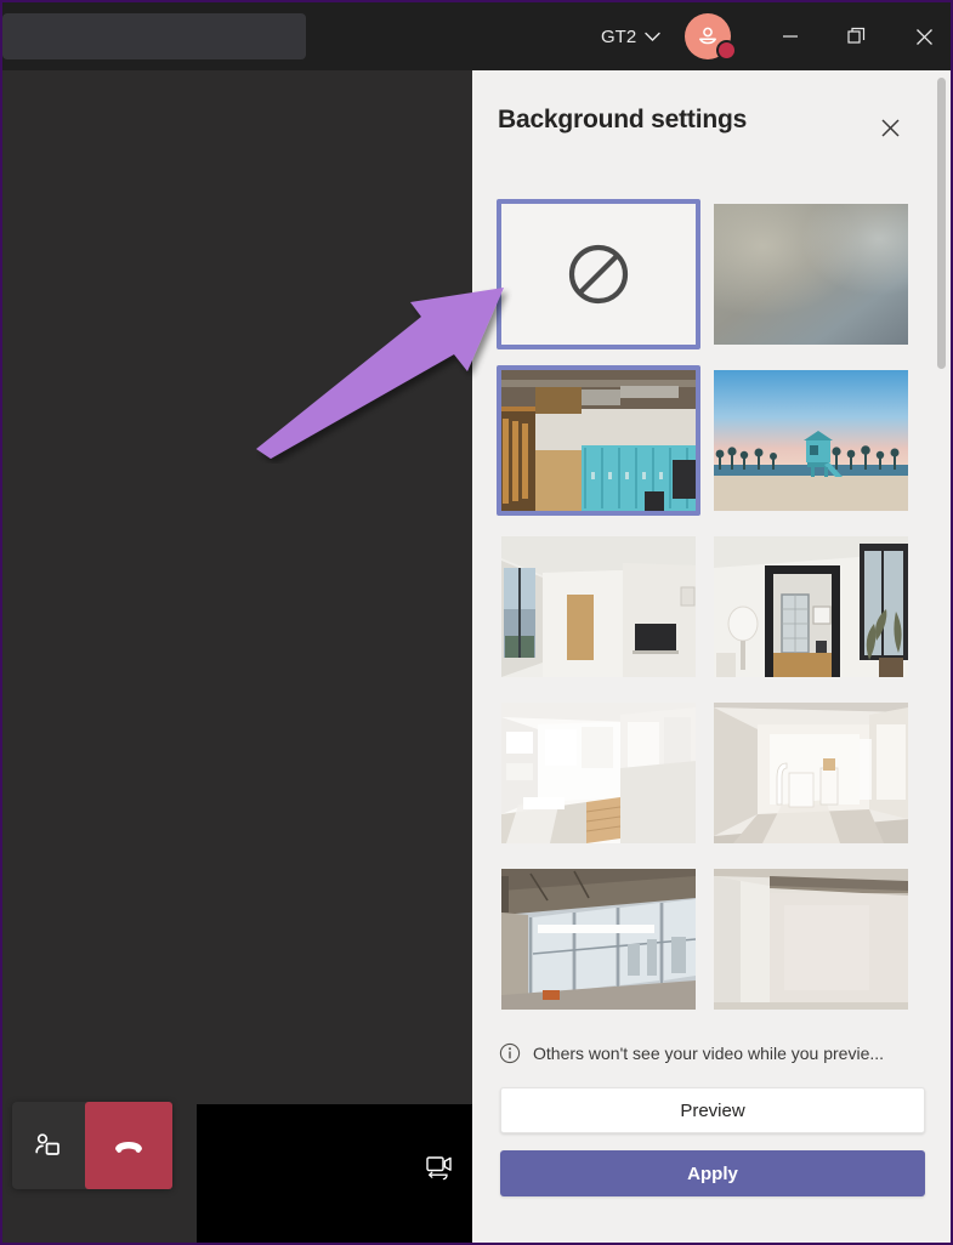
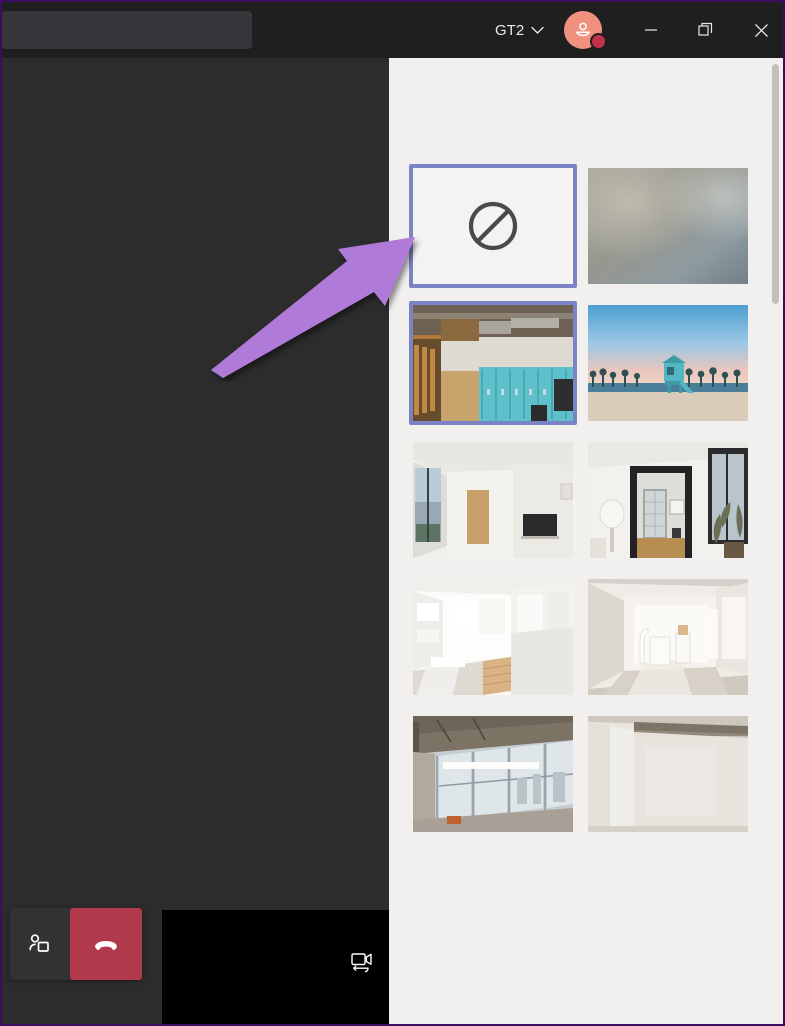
  GT2
- Background settings
- Others won't see your video while you previe...
- Preview
- Apply
